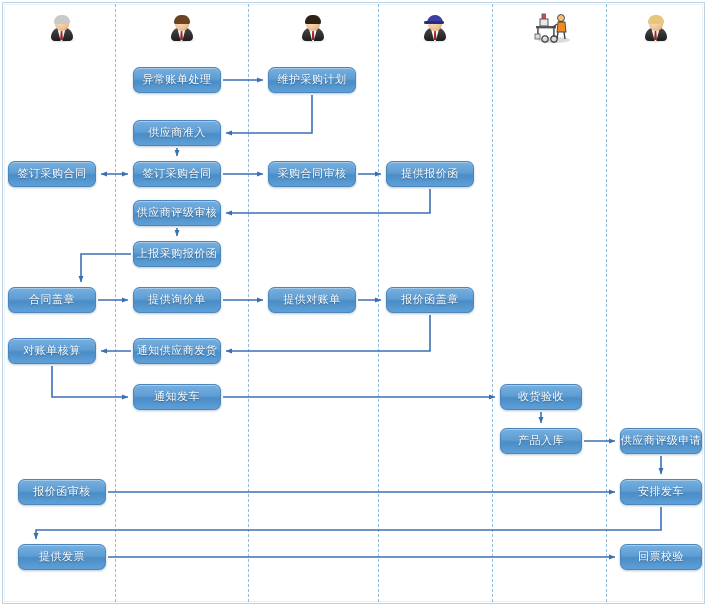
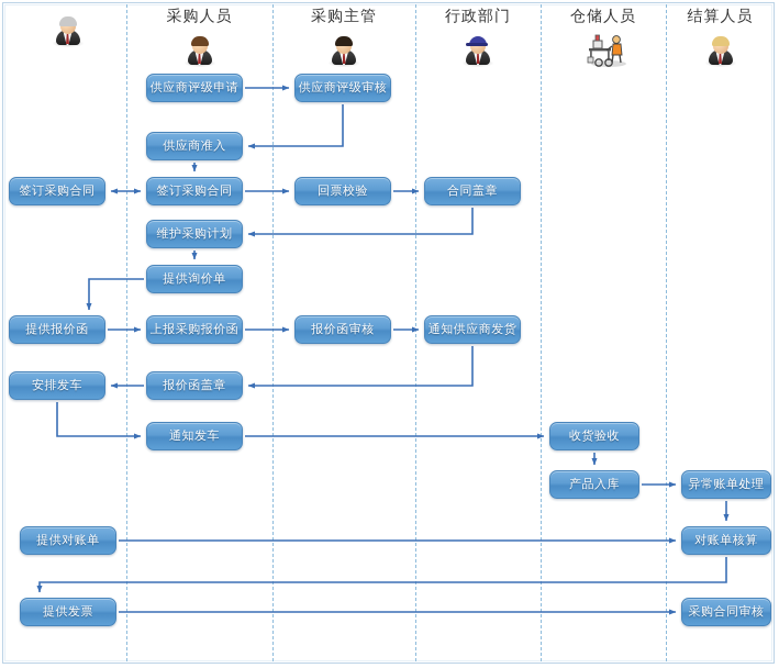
+ 采购人员
+ 采购主管
+ 行政部门
+ 仓储人员
+ 结算人员
- 异常账单处理
+ 供应商评级申请
- 维护采购计划
+ 供应商评级审核
  供应商准入
  签订采购合同
  签订采购合同
- 采购合同审核
+ 回票校验
- 提供报价函
+ 合同盖章
- 供应商评级审核
+ 维护采购计划
- 上报采购报价函
+ 提供询价单
- 合同盖章
+ 提供报价函
- 提供询价单
+ 上报采购报价函
- 提供对账单
+ 报价函审核
- 报价函盖章
+ 通知供应商发货
- 对账单核算
+ 安排发车
- 通知供应商发货
+ 报价函盖章
  通知发车
  收货验收
  产品入库
- 供应商评级申请
+ 异常账单处理
- 报价函审核
+ 提供对账单
- 安排发车
+ 对账单核算
  提供发票
- 回票校验
+ 采购合同审核
